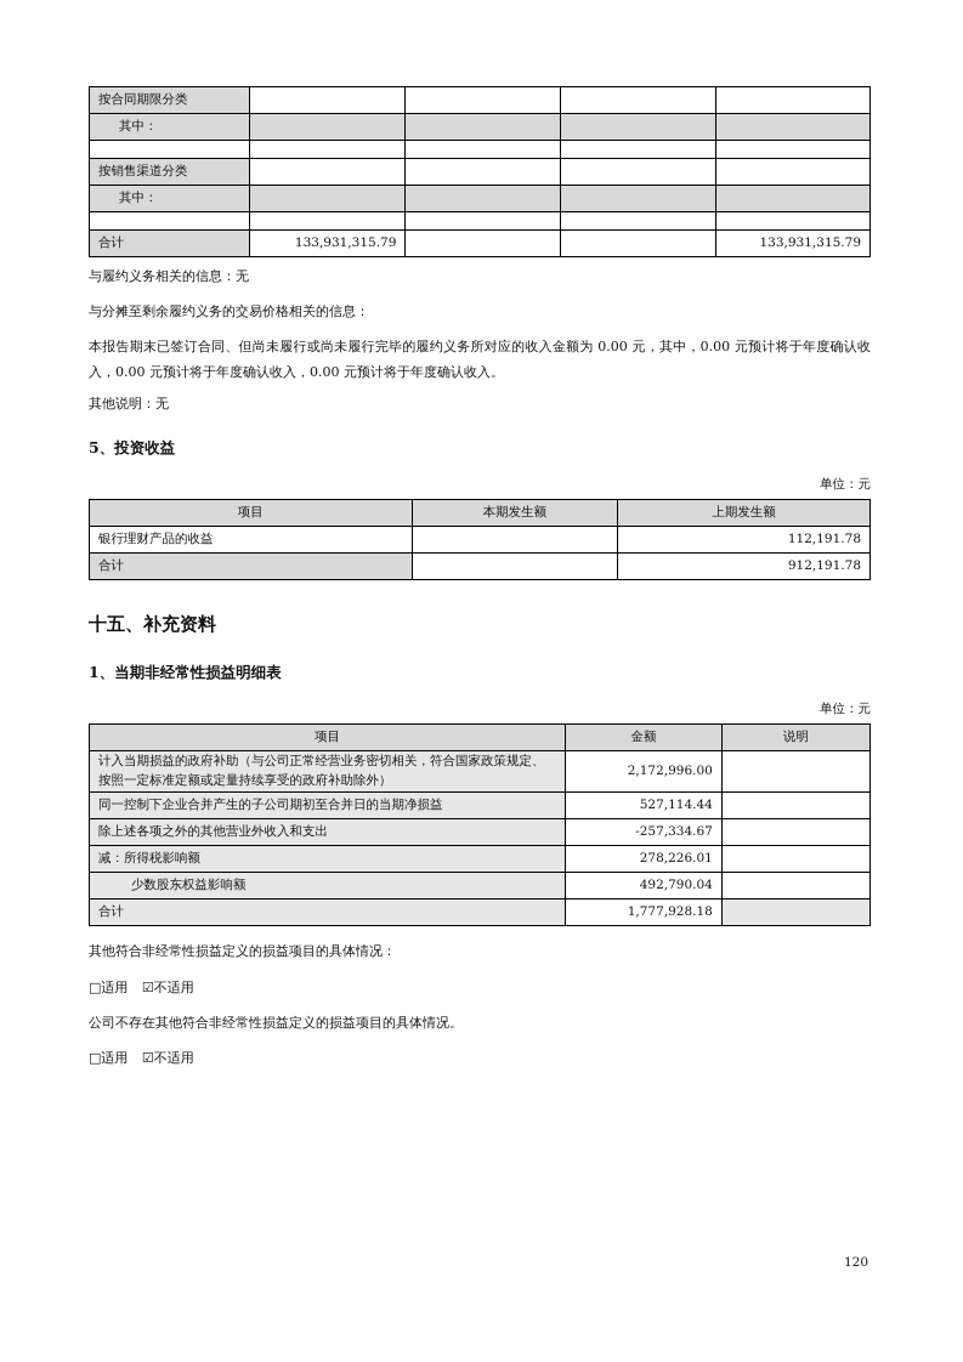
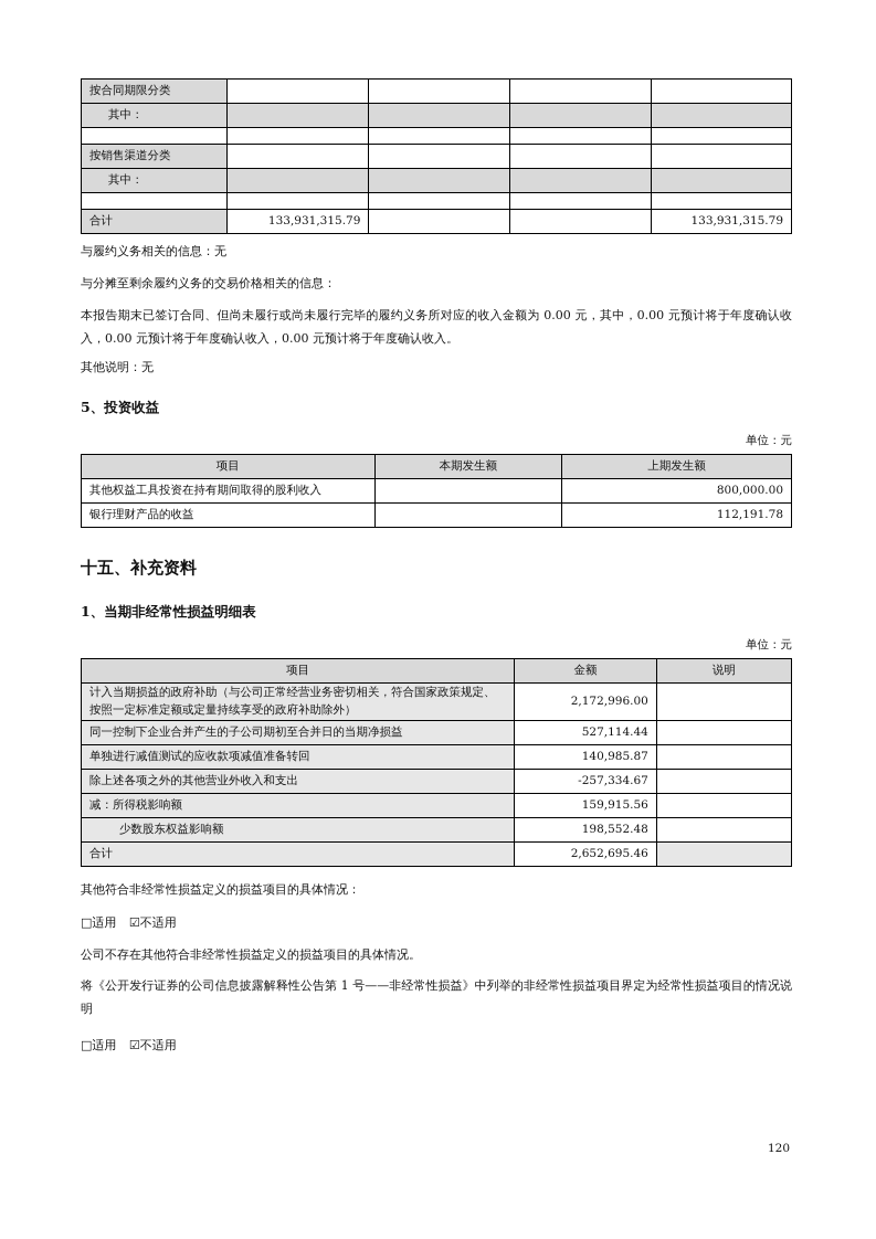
  按合同期限分类
  其中：
  按销售渠道分类
  其中：
  合计	133,931,315.79			133,931,315.79
  与履约义务相关的信息：无
  与分摊至剩余履约义务的交易价格相关的信息：
  本报告期末已签订合同、但尚未履行或尚未履行完毕的履约义务所对应的收入金额为 0.00 元，其中，0.00 元预计将于年度确认收入，0.00 元预计将于年度确认收入，0.00 元预计将于年度确认收入。
  其他说明：无
  5、投资收益
  单位：元
  项目	本期发生额	上期发生额
+ 其他权益工具投资在持有期间取得的股利收入		800,000.00
  银行理财产品的收益		112,191.78
- 合计		912,191.78
  十五、补充资料
  1、当期非经常性损益明细表
  单位：元
  项目	金额	说明
  计入当期损益的政府补助（与公司正常经营业务密切相关，符合国家政策规定、按照一定标准定额或定量持续享受的政府补助除外）	2,172,996.00
  同一控制下企业合并产生的子公司期初至合并日的当期净损益	527,114.44
+ 单独进行减值测试的应收款项减值准备转回	140,985.87
  除上述各项之外的其他营业外收入和支出	-257,334.67
- 减：所得税影响额	278,226.01
+ 减：所得税影响额	159,915.56
- 少数股东权益影响额	492,790.04
+ 少数股东权益影响额	198,552.48
- 合计	1,777,928.18
+ 合计	2,652,695.46
  其他符合非经常性损益定义的损益项目的具体情况：
  □适用 ☑不适用
  公司不存在其他符合非经常性损益定义的损益项目的具体情况。
+ 将《公开发行证券的公司信息披露解释性公告第 1 号——非经常性损益》中列举的非经常性损益项目界定为经常性损益项目的情况说明
  □适用 ☑不适用
  120
